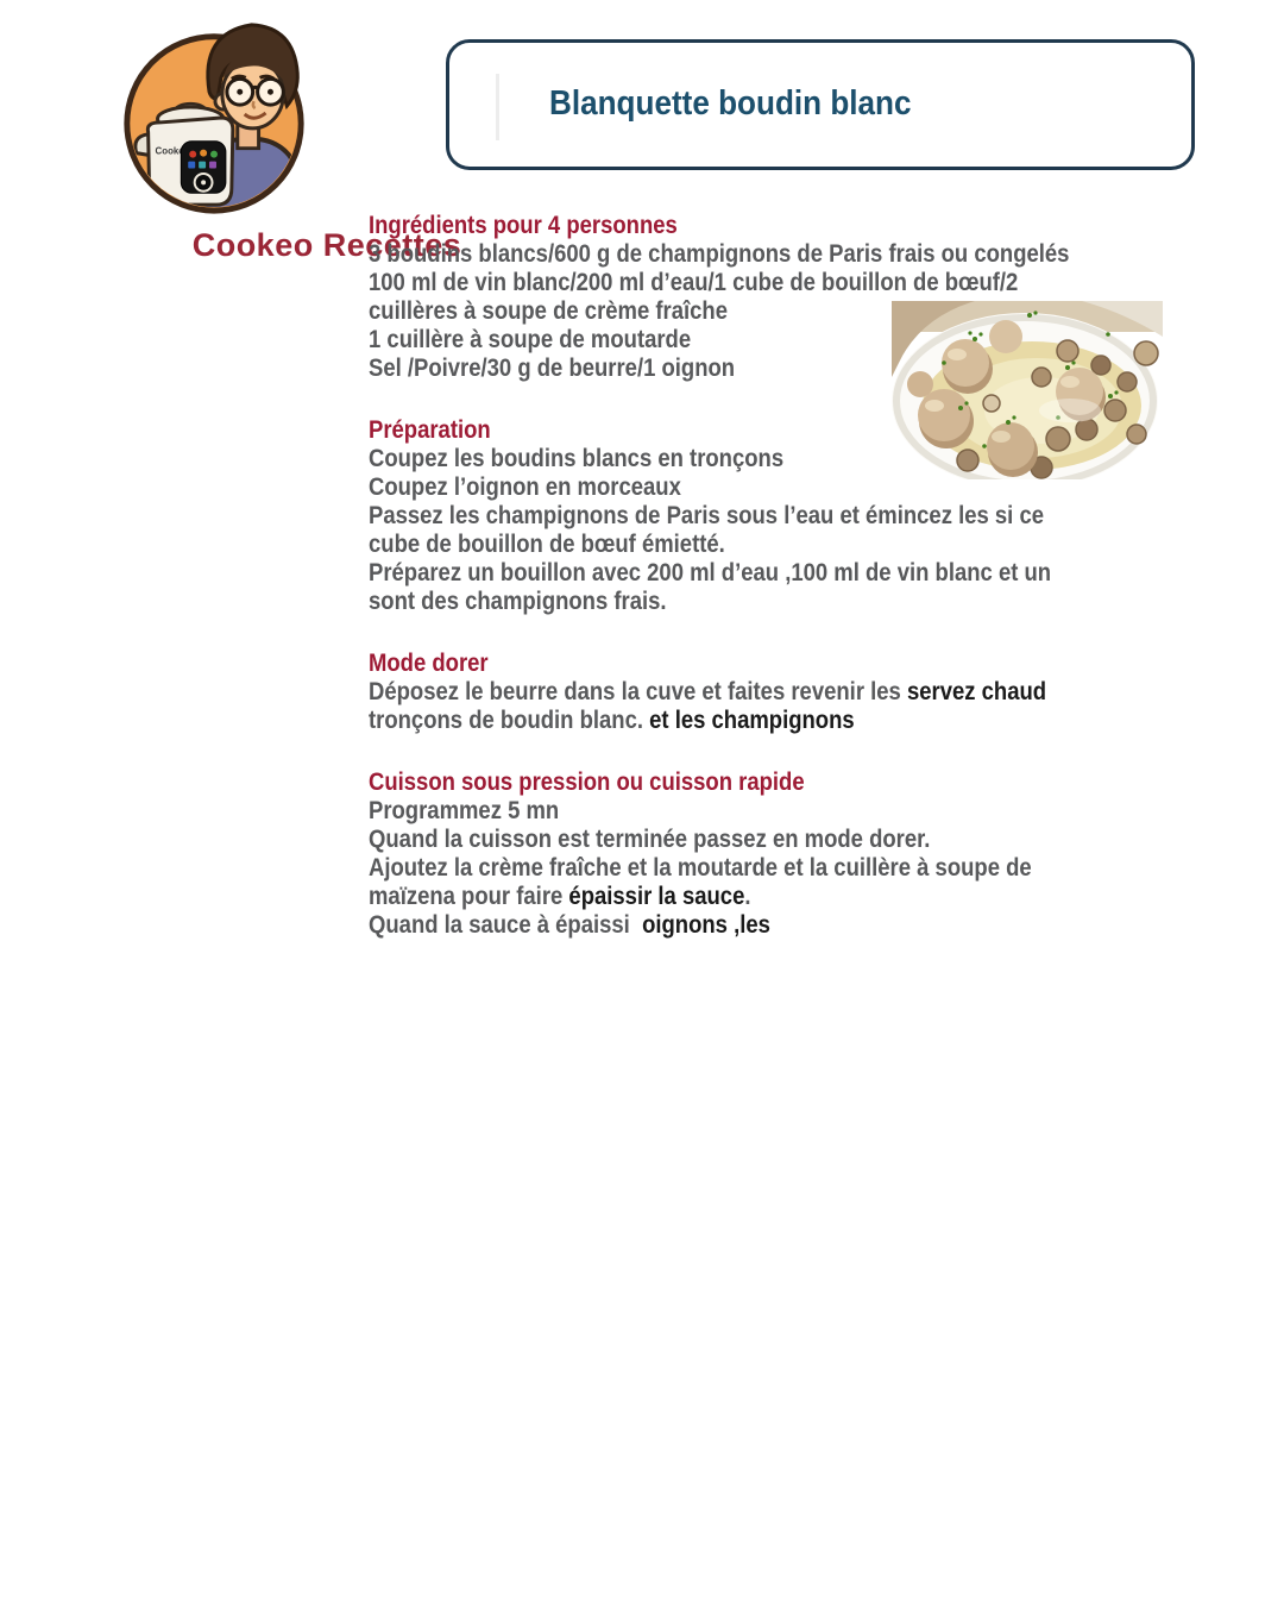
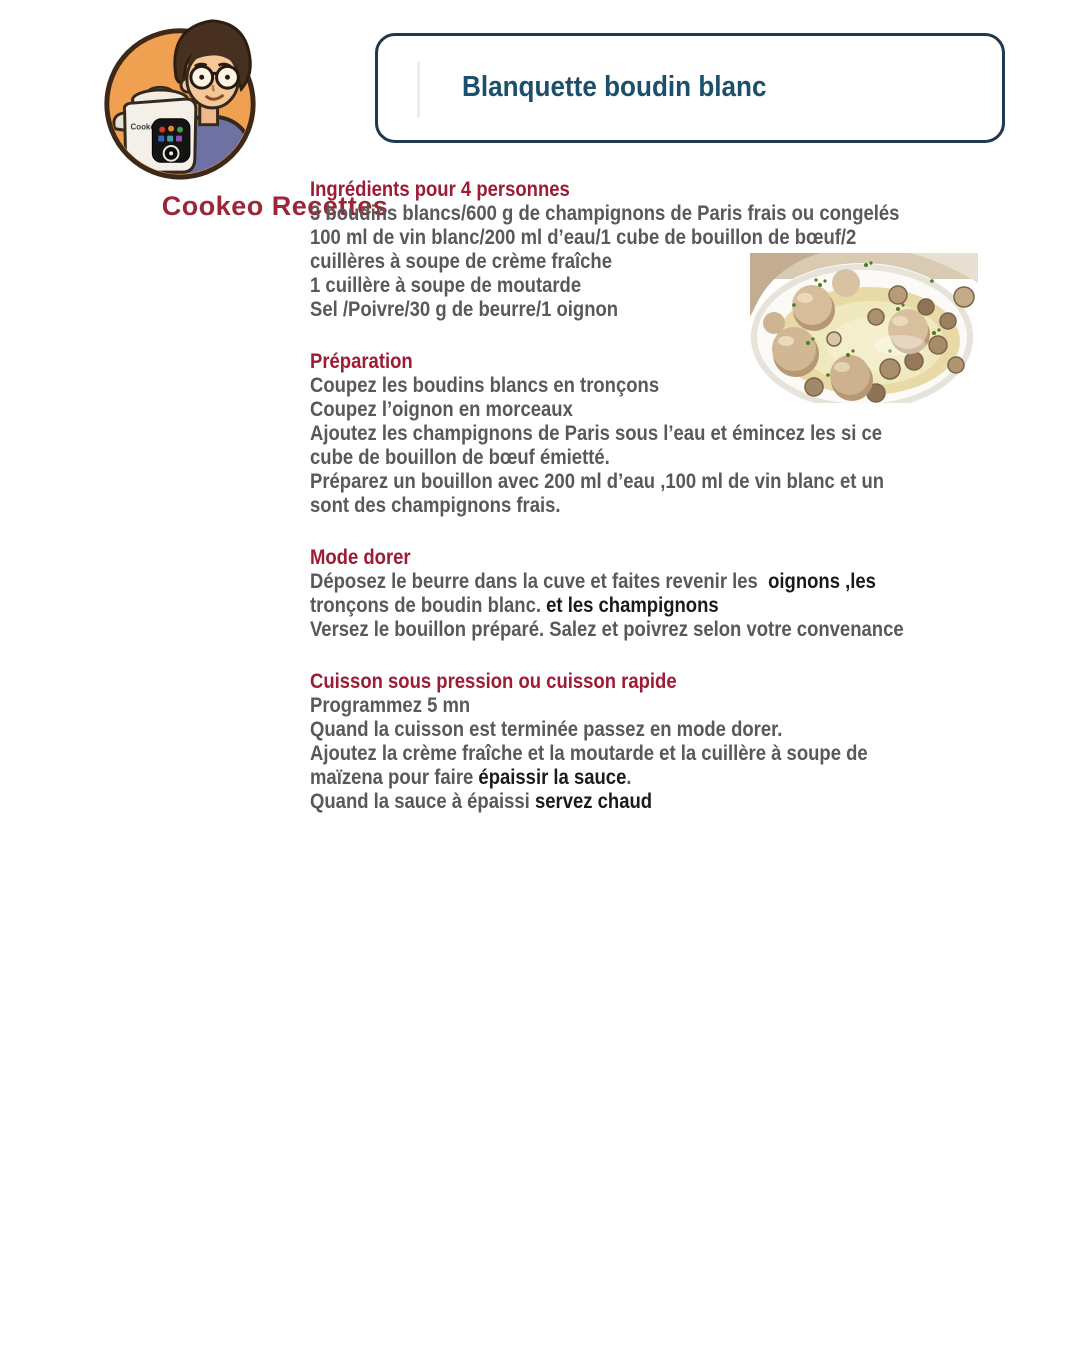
  Cookeo Recettes
  Blanquette boudin blanc
  Ingrédients pour 4 personnes
  3 boudins blancs/600 g de champignons de Paris frais ou congelés
  100 ml de vin blanc/200 ml d’eau/1 cube de bouillon de bœuf/2
  cuillères à soupe de crème fraîche
  1 cuillère à soupe de moutarde
  Sel /Poivre/30 g de beurre/1 oignon
  Préparation
  Coupez les boudins blancs en tronçons
  Coupez l’oignon en morceaux
- Passez les champignons de Paris sous l’eau et émincez les si ce
+ Ajoutez les champignons de Paris sous l’eau et émincez les si ce
  cube de bouillon de bœuf émietté.
  Préparez un bouillon avec 200 ml d’eau ,100 ml de vin blanc et un
  sont des champignons frais.
  Mode dorer
- Déposez le beurre dans la cuve et faites revenir les servez chaud
+ Déposez le beurre dans la cuve et faites revenir les oignons ,les
  tronçons de boudin blanc. et les champignons
+ Versez le bouillon préparé. Salez et poivrez selon votre convenance
  Cuisson sous pression ou cuisson rapide
  Programmez 5 mn
  Quand la cuisson est terminée passez en mode dorer.
  Ajoutez la crème fraîche et la moutarde et la cuillère à soupe de
  maïzena pour faire épaissir la sauce.
- Quand la sauce à épaissi oignons ,les
+ Quand la sauce à épaissi servez chaud
